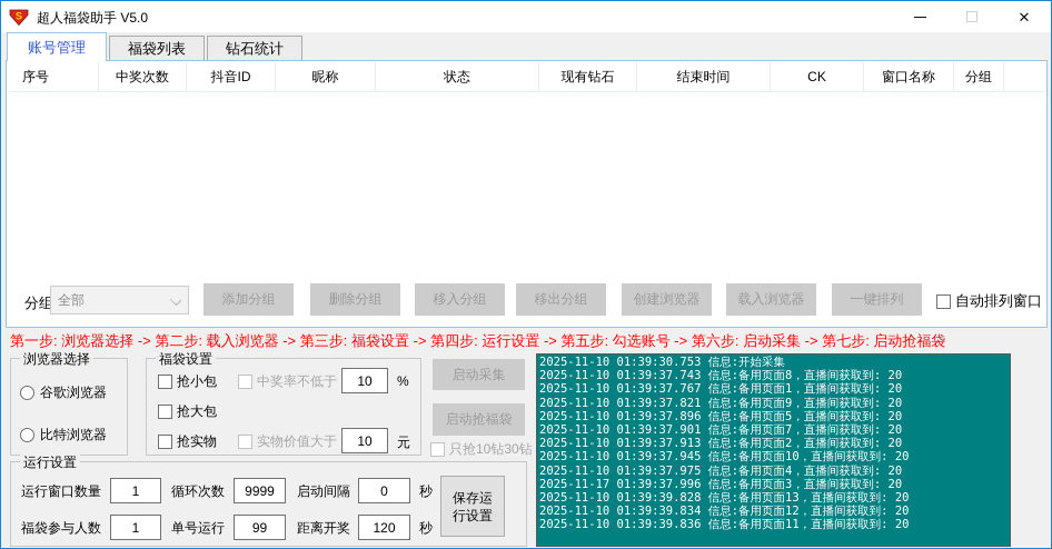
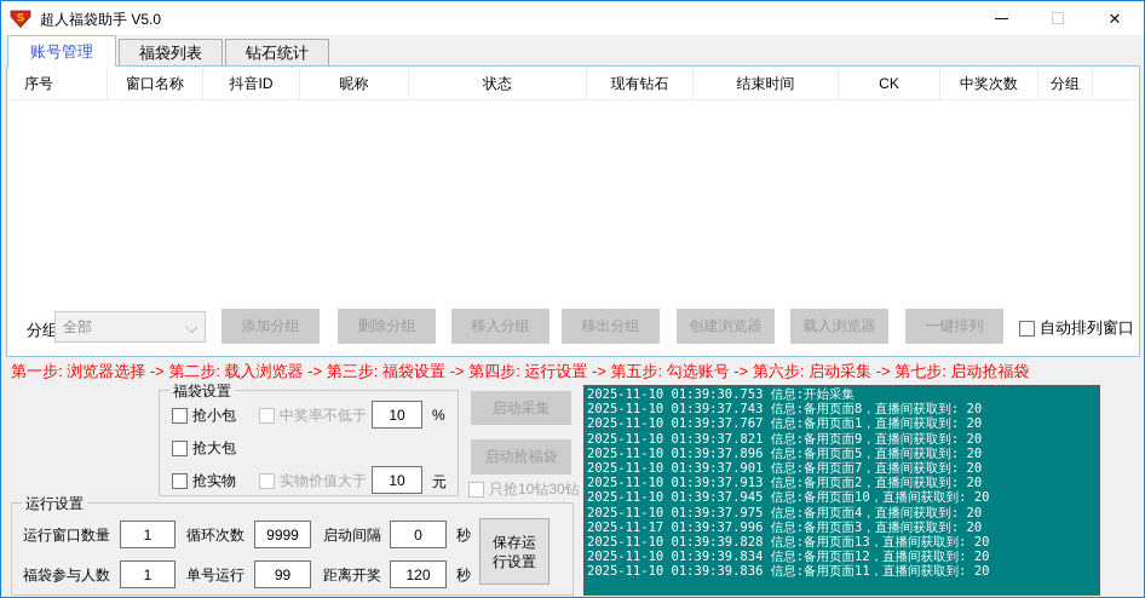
  S
  超人福袋助手 V5.0
  ✕
  账号管理
  福袋列表
  钻石统计
  序号
- 中奖次数
+ 窗口名称
  抖音ID
  昵称
  状态
  现有钻石
  结束时间
  CK
- 窗口名称
+ 中奖次数
  分组
  分组
  全部
  添加分组
  删除分组
  移入分组
  移出分组
  创建浏览器
  载入浏览器
  一键排列
  自动排列窗口
  第一步: 浏览器选择 -> 第二步: 载入浏览器 -> 第三步: 福袋设置 -> 第四步: 运行设置 -> 第五步: 勾选账号 -> 第六步: 启动采集 -> 第七步: 启动抢福袋
- 浏览器选择
- 谷歌浏览器
- 比特浏览器
  福袋设置
  抢小包
  抢大包
  抢实物
  中奖率不低于
  10
  %
  实物价值大于
  10
  元
  启动采集
  启动抢福袋
  只抢10钻30钻
  运行设置
  运行窗口数量
  1
  循环次数
  9999
  启动间隔
  0
  秒
  福袋参与人数
  1
  单号运行
  99
  距离开奖
  120
  秒
  保存运行设置
  2025-11-10 01:39:30.753 信息:开始采集
  2025-11-10 01:39:37.743 信息:备用页面8，直播间获取到: 20
  2025-11-10 01:39:37.767 信息:备用页面1，直播间获取到: 20
  2025-11-10 01:39:37.821 信息:备用页面9，直播间获取到: 20
  2025-11-10 01:39:37.896 信息:备用页面5，直播间获取到: 20
  2025-11-10 01:39:37.901 信息:备用页面7，直播间获取到: 20
  2025-11-10 01:39:37.913 信息:备用页面2，直播间获取到: 20
  2025-11-10 01:39:37.945 信息:备用页面10，直播间获取到: 20
  2025-11-10 01:39:37.975 信息:备用页面4，直播间获取到: 20
  2025-11-17 01:39:37.996 信息:备用页面3，直播间获取到: 20
  2025-11-10 01:39:39.828 信息:备用页面13，直播间获取到: 20
  2025-11-10 01:39:39.834 信息:备用页面12，直播间获取到: 20
  2025-11-10 01:39:39.836 信息:备用页面11，直播间获取到: 20
